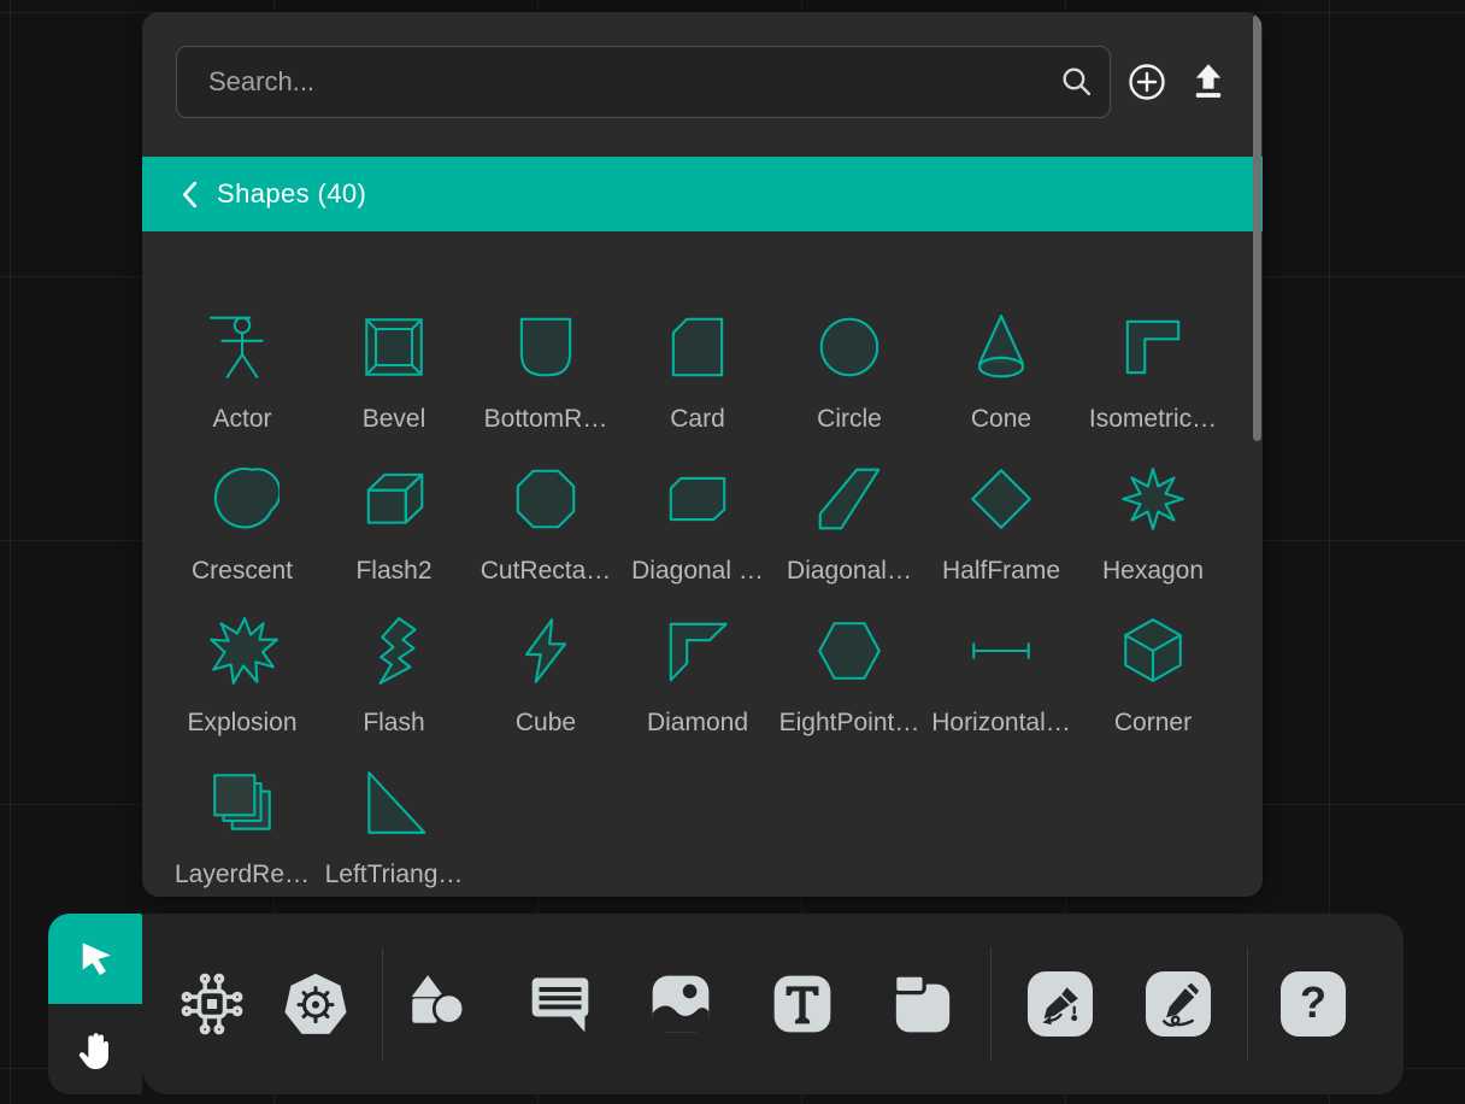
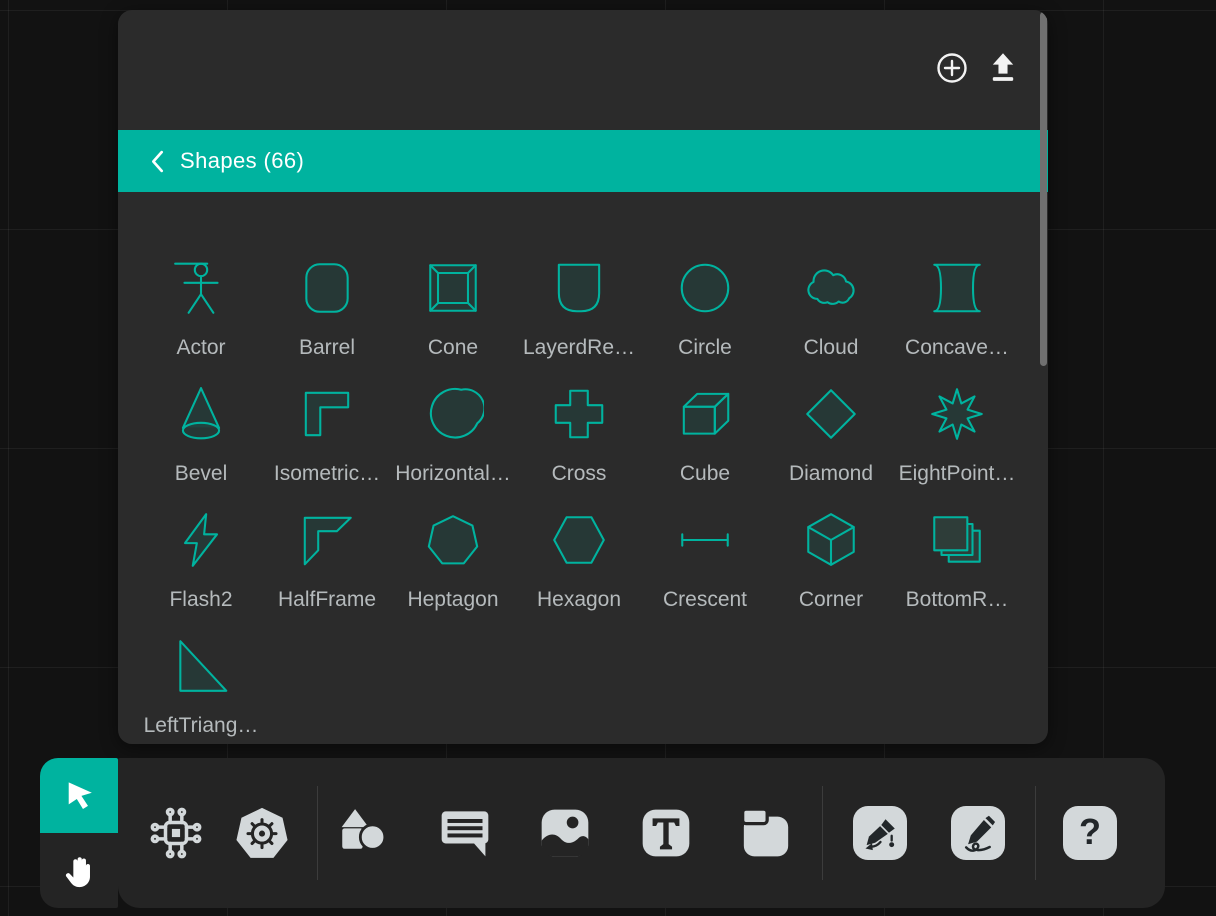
- Search...
- Shapes (40)
+ Shapes (66)
  Actor
+ Barrel
- Bevel
+ Cone
- BottomR…
+ LayerdRe…
- Card
  Circle
+ Cloud
+ Concave…
- Cone
+ Bevel
  Isometric…
- Crescent
+ Horizontal…
+ Cross
- Flash2
+ Cube
- CutRecta…
- Diagonal …
- Diagonal…
- HalfFrame
+ Diamond
- Hexagon
+ EightPoint…
- Explosion
- Flash
- Cube
+ Flash2
- Diamond
+ HalfFrame
+ Heptagon
- EightPoint…
+ Hexagon
- Horizontal…
+ Crescent
  Corner
- LayerdRe…
+ BottomR…
  LeftTriang…
  ?
